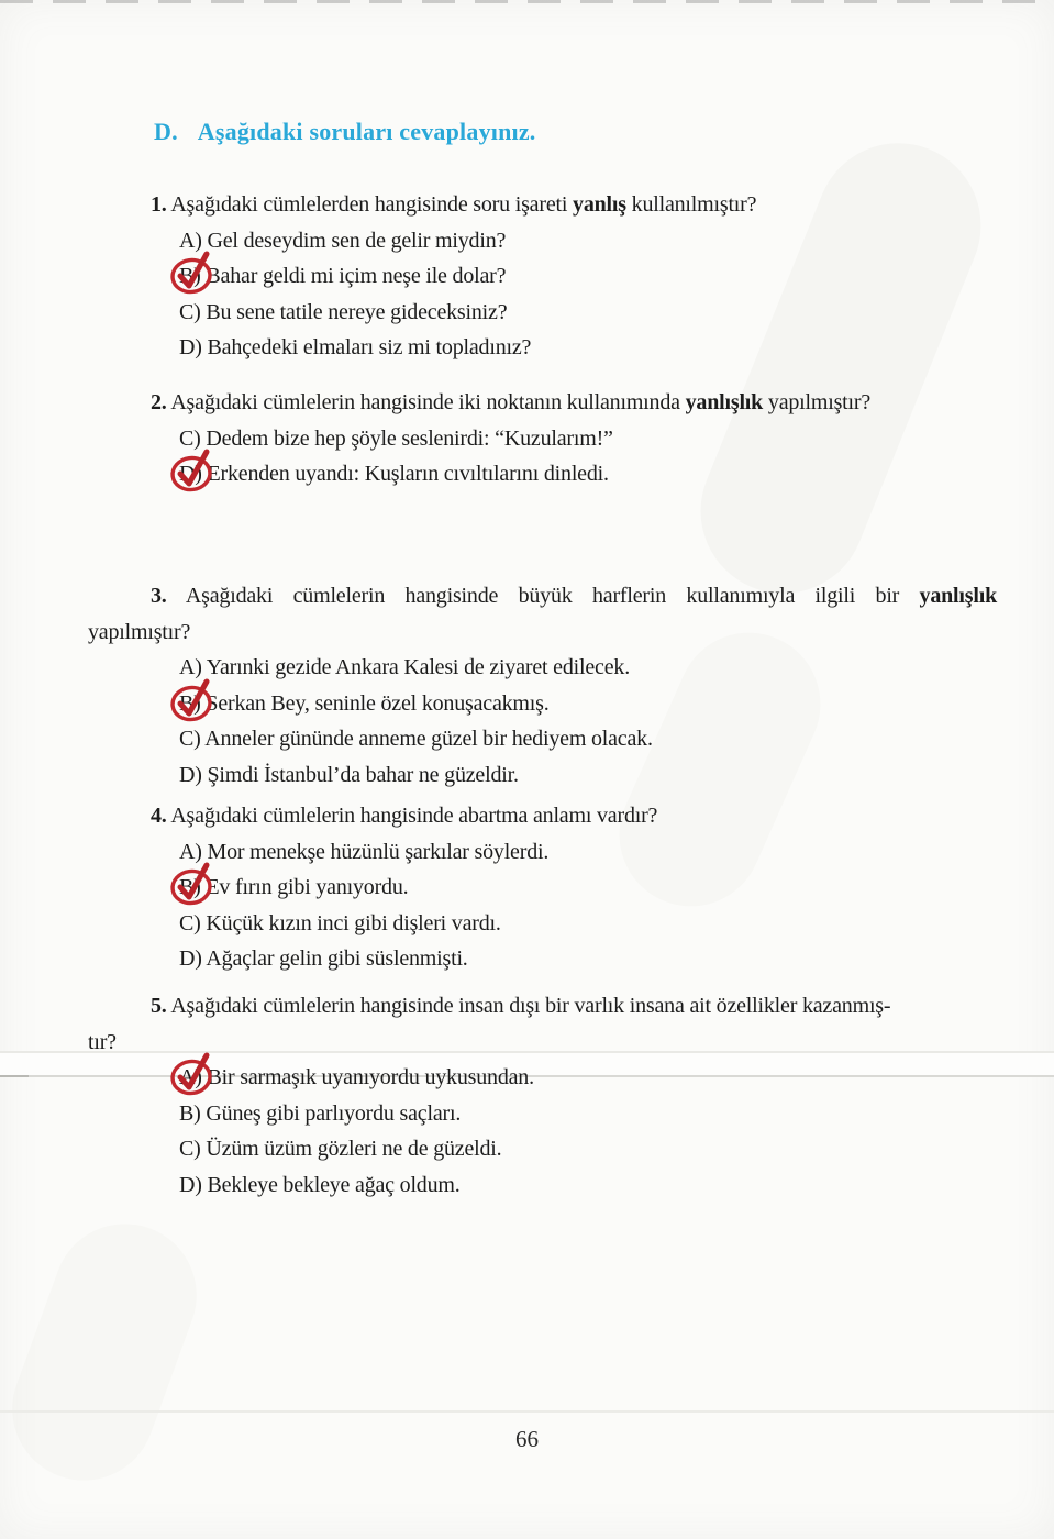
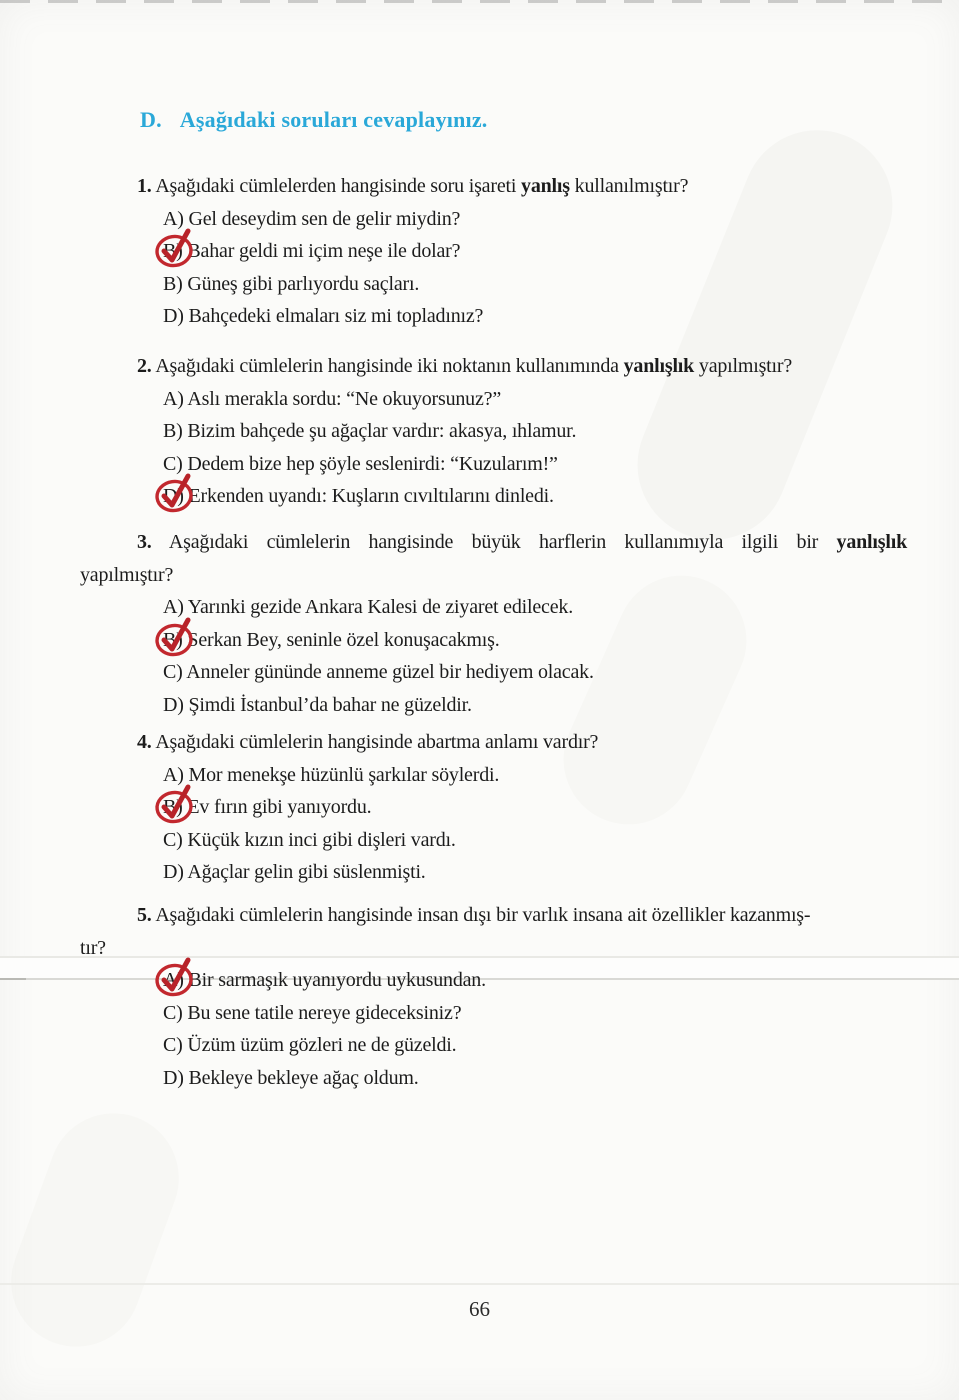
  D. Aşağıdaki soruları cevaplayınız.
  1. Aşağıdaki cümlelerden hangisinde soru işareti yanlış kullanılmıştır?
  A) Gel deseydim sen de gelir miydin?
  B Bahar geldi mi içim neşe ile dolar?
- C) Bu sene tatile nereye gideceksiniz?
+ B) Güneş gibi parlıyordu saçları.
  D) Bahçedeki elmaları siz mi topladınız?
  2. Aşağıdaki cümlelerin hangisinde iki noktanın kullanımında yanlışlık yapılmıştır?
+ A) Aslı merakla sordu: “Ne okuyorsunuz?”
+ B) Bizim bahçede şu ağaçlar vardır: akasya, ıhlamur.
  C) Dedem bize hep şöyle seslenirdi: “Kuzularım!”
  D) Erkenden uyandı: Kuşların cıvıltılarını dinledi.
  3. Aşağıdaki cümlelerin hangisinde büyük harflerin kullanımıyla ilgili bir yanlışlık
  yapılmıştır?
  A) Yarınki gezide Ankara Kalesi de ziyaret edilecek.
  B Serkan Bey, seninle özel konuşacakmış.
  C) Anneler gününde anneme güzel bir hediyem olacak.
  D) Şimdi İstanbul’da bahar ne güzeldir.
  4. Aşağıdaki cümlelerin hangisinde abartma anlamı vardır?
  A) Mor menekşe hüzünlü şarkılar söylerdi.
  B Ev fırın gibi yanıyordu.
  C) Küçük kızın inci gibi dişleri vardı.
  D) Ağaçlar gelin gibi süslenmişti.
  5. Aşağıdaki cümlelerin hangisinde insan dışı bir varlık insana ait özellikler kazanmış-
  tır?
  A) Bir sarmaşık uyanıyordu uykusundan.
- B) Güneş gibi parlıyordu saçları.
+ C) Bu sene tatile nereye gideceksiniz?
  C) Üzüm üzüm gözleri ne de güzeldi.
  D) Bekleye bekleye ağaç oldum.
  66
